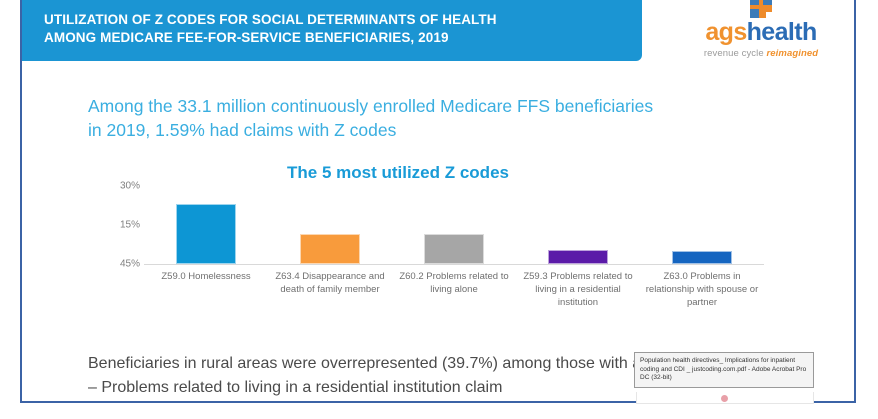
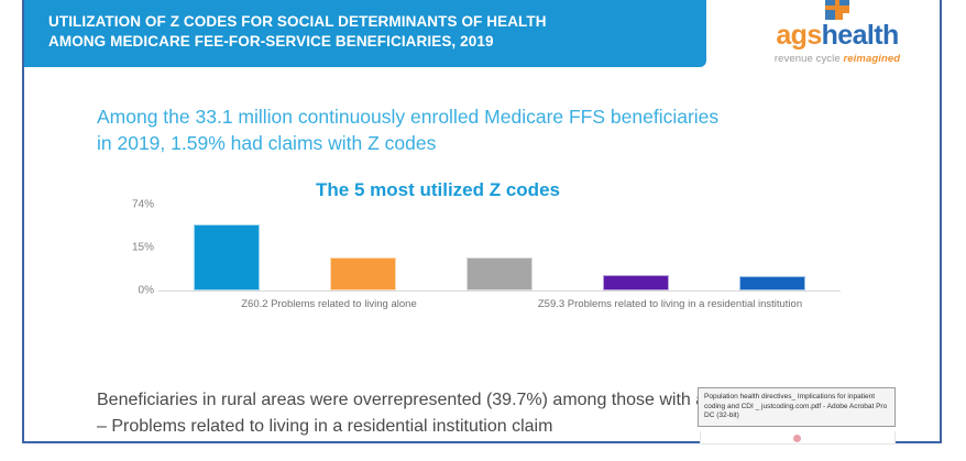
  UTILIZATION OF Z CODES FOR SOCIAL DETERMINANTS OF HEALTH
  AMONG MEDICARE FEE-FOR-SERVICE BENEFICIARIES, 2019
  agshealth
  revenue cycle reimagined
  Among the 33.1 million continuously enrolled Medicare FFS beneficiaries
  in 2019, 1.59% had claims with Z codes
  The 5 most utilized Z codes
- 30%
+ 74%
  15%
- 45%
+ 0%
- Z59.0 Homelessness
- Z63.4 Disappearance and death of family member
  Z60.2 Problems related to living alone
  Z59.3 Problems related to living in a residential institution
- Z63.0 Problems in relationship with spouse or partner
  Beneficiaries in rural areas were overrepresented (39.7%) among those with
  – Problems related to living in a residential institution claim
